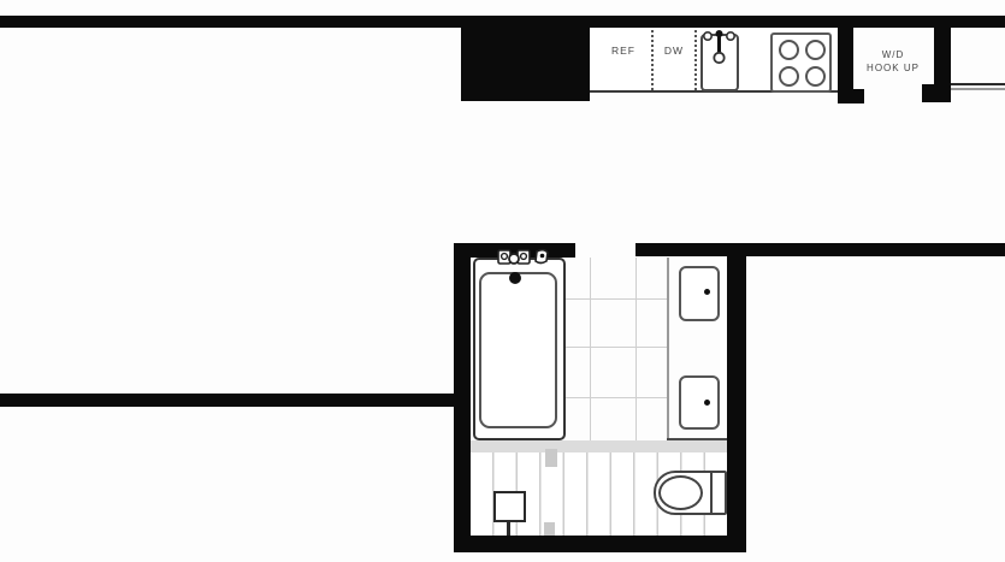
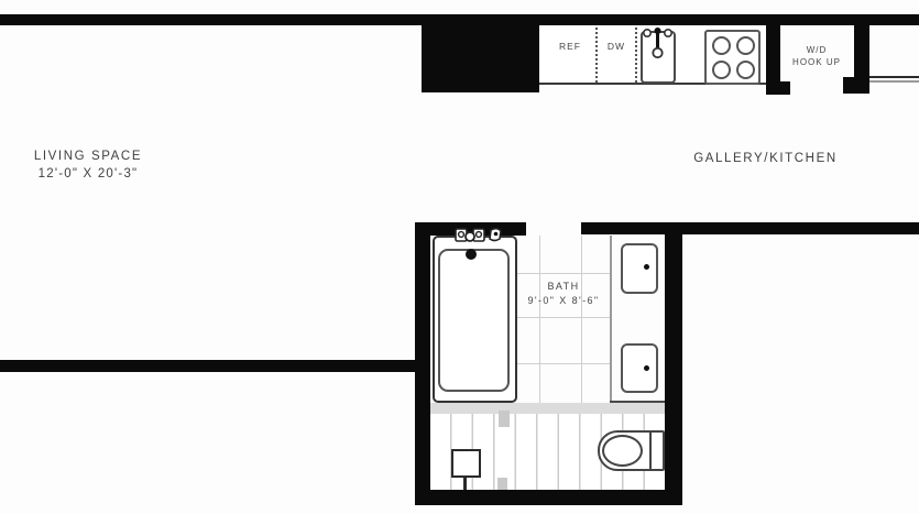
  REF
  DW
  W/D
  HOOK UP
+ LIVING SPACE
+ 12'-0" X 20'-3"
+ GALLERY/KITCHEN
+ BATH
+ 9'-0" X 8'-6"
